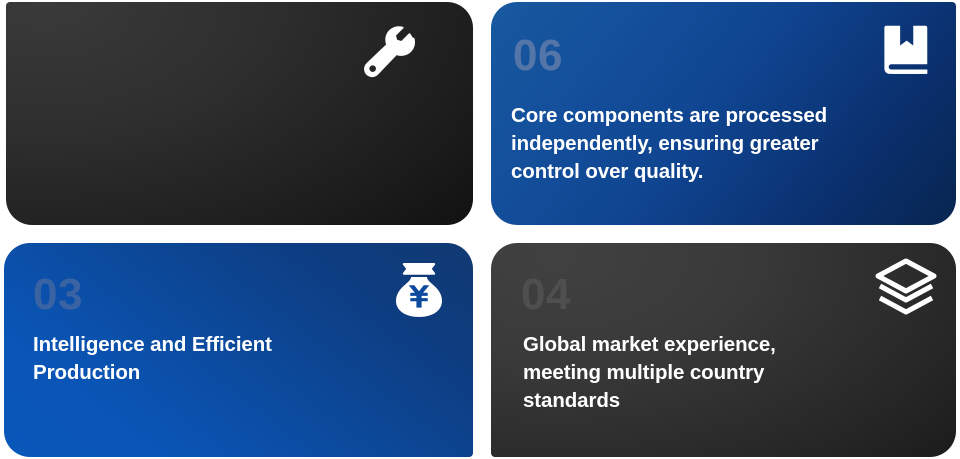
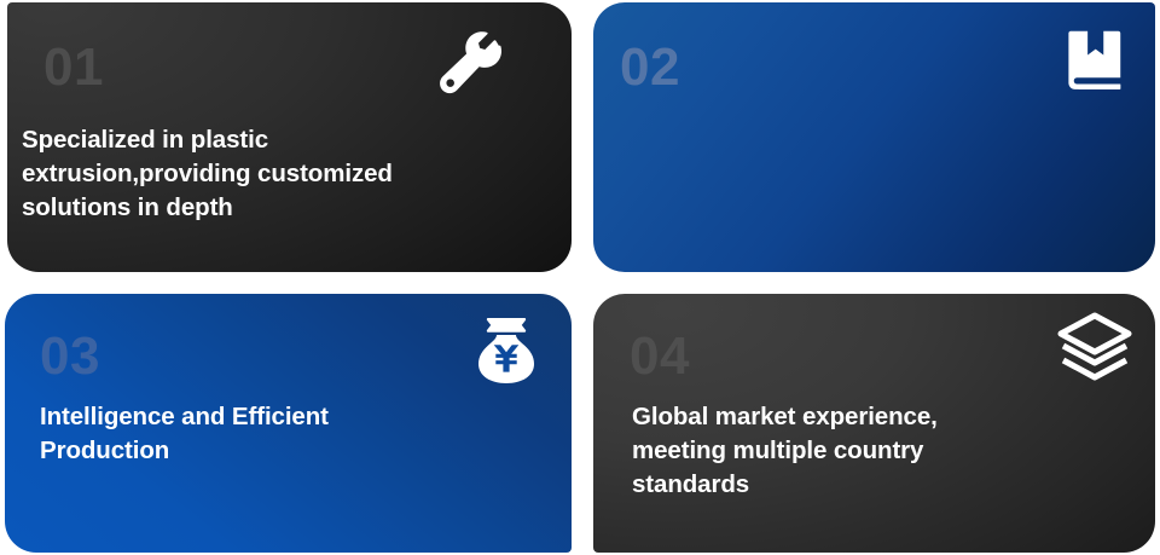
+ 01
+ Specialized in plastic
+ extrusion,providing customized
+ solutions in depth
- 06
+ 02
- Core components are processed
- independently, ensuring greater
- control over quality.
  03
  Intelligence and Efficient
  Production
  Global market experience,
  meeting multiple country
  standards
